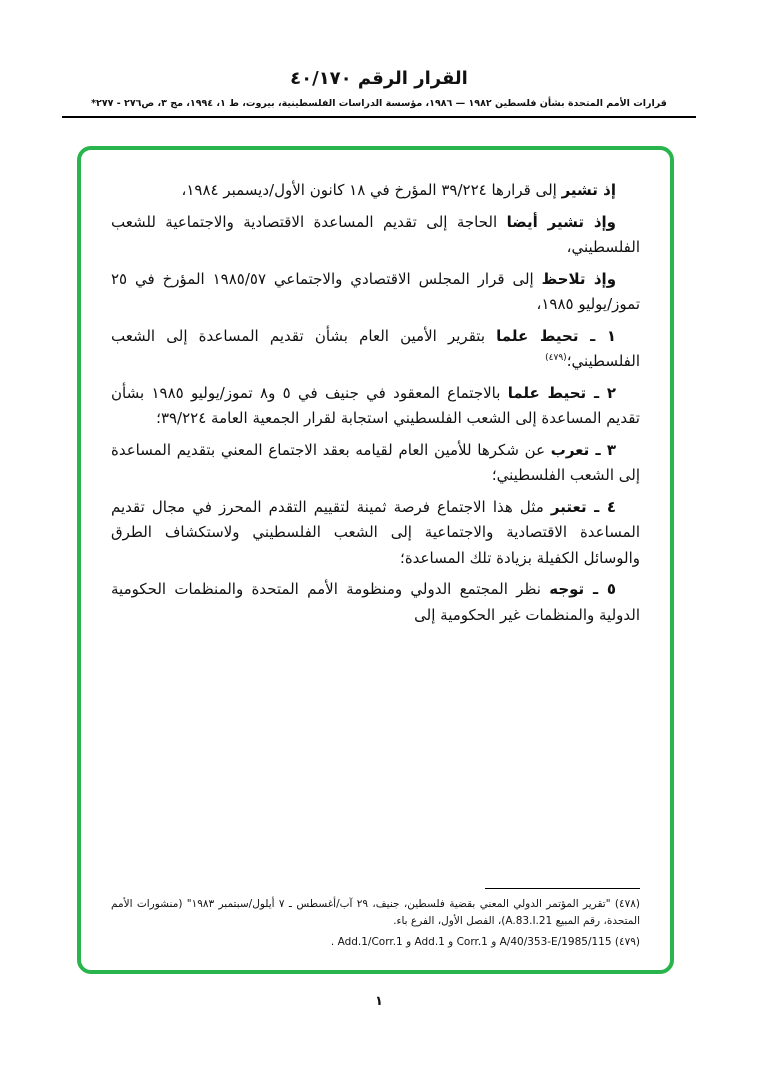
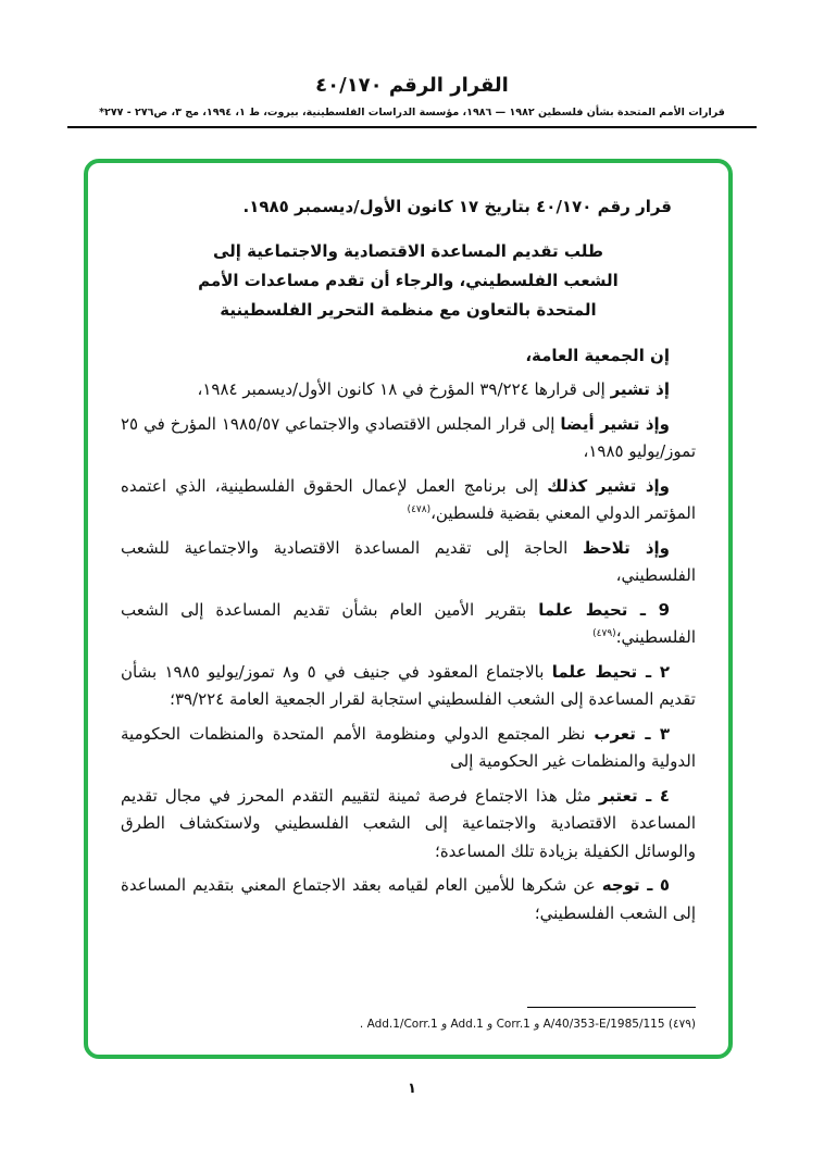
  القرار الرقم ٤٠/١٧٠
  قرارات الأمم المتحدة بشأن فلسطين ١٩٨٢ — ١٩٨٦، مؤسسة الدراسات الفلسطينية، بيروت، ط ١، ١٩٩٤، مج ٣، ص٢٧٦ - ٢٧٧*
+ قرار رقم ٤٠/١٧٠ بتاريخ ١٧ كانون الأول/ديسمبر ١٩٨٥.
+ طلب تقديم المساعدة الاقتصادية والاجتماعية إلى الشعب الفلسطيني، والرجاء أن تقدم مساعدات الأمم المتحدة بالتعاون مع منظمة التحرير الفلسطينية
+ إن الجمعية العامة،
  إذ تشير إلى قرارها ٣٩/٢٢٤ المؤرخ في ١٨ كانون الأول/ديسمبر ١٩٨٤،
- وإذ تشير أيضا الحاجة إلى تقديم المساعدة الاقتصادية والاجتماعية للشعب الفلسطيني،
+ وإذ تشير أيضا إلى قرار المجلس الاقتصادي والاجتماعي ١٩٨٥/٥٧ المؤرخ في ٢٥ تموز/يوليو ١٩٨٥،
+ وإذ تشير كذلك إلى برنامج العمل لإعمال الحقوق الفلسطينية، الذي اعتمده المؤتمر الدولي المعني بقضية فلسطين،(٤٧٨)
- وإذ تلاحظ إلى قرار المجلس الاقتصادي والاجتماعي ١٩٨٥/٥٧ المؤرخ في ٢٥ تموز/يوليو ١٩٨٥،
+ وإذ تلاحظ الحاجة إلى تقديم المساعدة الاقتصادية والاجتماعية للشعب الفلسطيني،
- ١ ـ تحيط علما بتقرير الأمين العام بشأن تقديم المساعدة إلى الشعب الفلسطيني؛(٤٧٩)
+ 9 ـ تحيط علما بتقرير الأمين العام بشأن تقديم المساعدة إلى الشعب الفلسطيني؛(٤٧٩)
  ٢ ـ تحيط علما بالاجتماع المعقود في جنيف في ٥ و٨ تموز/يوليو ١٩٨٥ بشأن تقديم المساعدة إلى الشعب الفلسطيني استجابة لقرار الجمعية العامة ٣٩/٢٢٤؛
- ٣ ـ تعرب عن شكرها للأمين العام لقيامه بعقد الاجتماع المعني بتقديم المساعدة إلى الشعب الفلسطيني؛
+ ٣ ـ تعرب نظر المجتمع الدولي ومنظومة الأمم المتحدة والمنظمات الحكومية الدولية والمنظمات غير الحكومية إلى
  ٤ ـ تعتبر مثل هذا الاجتماع فرصة ثمينة لتقييم التقدم المحرز في مجال تقديم المساعدة الاقتصادية والاجتماعية إلى الشعب الفلسطيني ولاستكشاف الطرق والوسائل الكفيلة بزيادة تلك المساعدة؛
- ٥ ـ توجه نظر المجتمع الدولي ومنظومة الأمم المتحدة والمنظمات الحكومية الدولية والمنظمات غير الحكومية إلى
+ ٥ ـ توجه عن شكرها للأمين العام لقيامه بعقد الاجتماع المعني بتقديم المساعدة إلى الشعب الفلسطيني؛
- (٤٧٨) "تقرير المؤتمر الدولي المعني بقضية فلسطين، جنيف، ٢٩ آب/أغسطس ـ ٧ أيلول/سبتمبر ١٩٨٣" (منشورات الأمم المتحدة، رقم المبيع A.83.I.21)، الفصل الأول، الفرع باء.
  (٤٧٩) A/40/353-E/1985/115 و Corr.1 و Add.1 و Add.1/Corr.1 .
  ١
